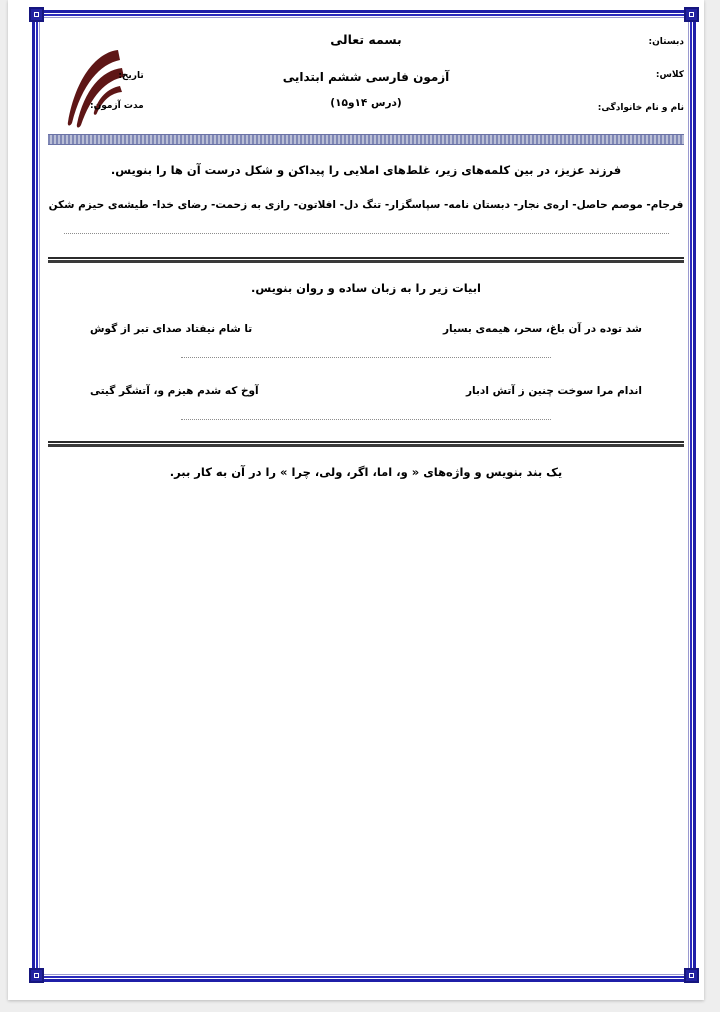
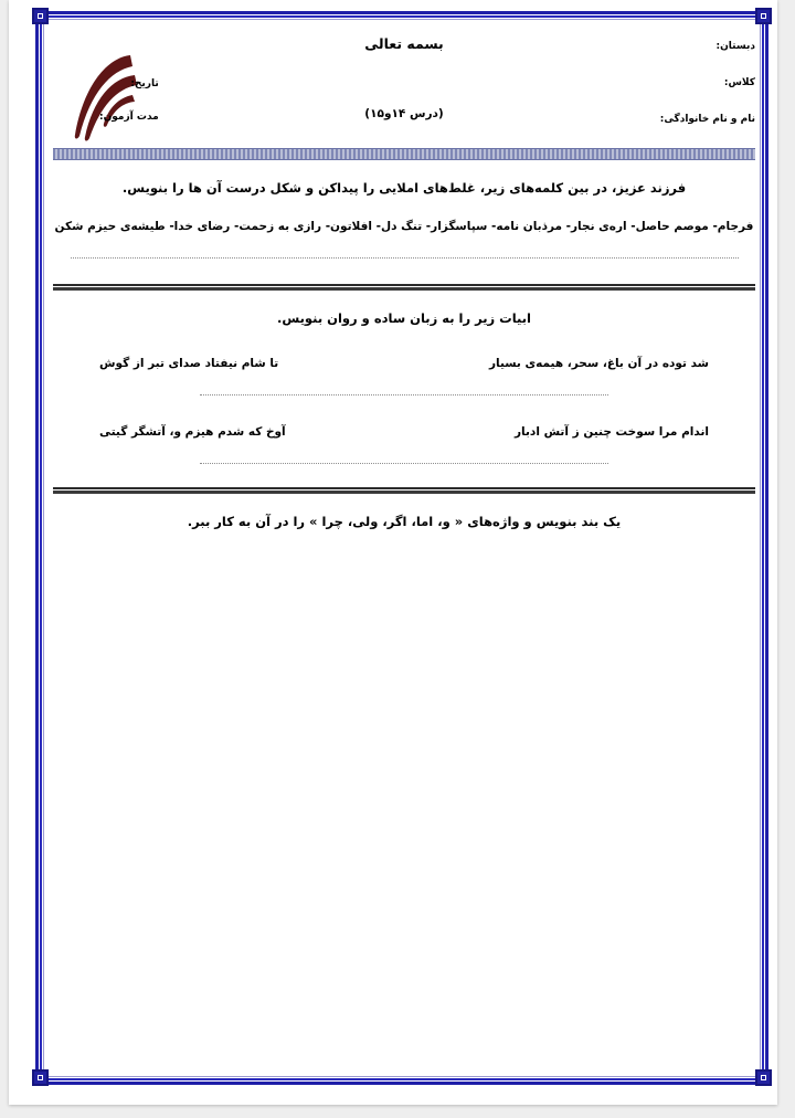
  بسمه تعالی
- آزمون فارسی ششم ابتدایی
  (درس ۱۴و۱۵)
  دبستان:
  کلاس:
  نام و نام خانوادگی:
  تاریخ:
  مدت آزمون:
  فرزند عزیز، در بین کلمه‌های زیر، غلط‌های املایی را پیداکن و شکل درست آن ها را بنویس.
- فرجام- موصم حاصل- اره‌ی نجار- دبستان نامه- سپاسگزار- تنگ دل- افلاتون- رازی به زحمت- رضای خدا- طیشه‌ی حیزم شکن
+ فرجام- موصم حاصل- اره‌ی نجار- مرذبان نامه- سپاسگزار- تنگ دل- افلاتون- رازی به زحمت- رضای خدا- طیشه‌ی حیزم شکن
  ابیات زیر را به زبان ساده و روان بنویس.
  شد توده در آن باغ، سحر، هیمه‌ی بسیار
  تا شام نیفتاد صدای تبر از گوش
  اندام مرا سوخت چنین ز آتش ادبار
  آوخ که شدم هیزم و، آتشگر گیتی
  یک بند بنویس و واژه‌های « و، اما، اگر، ولی، چرا » را در آن به کار ببر.
